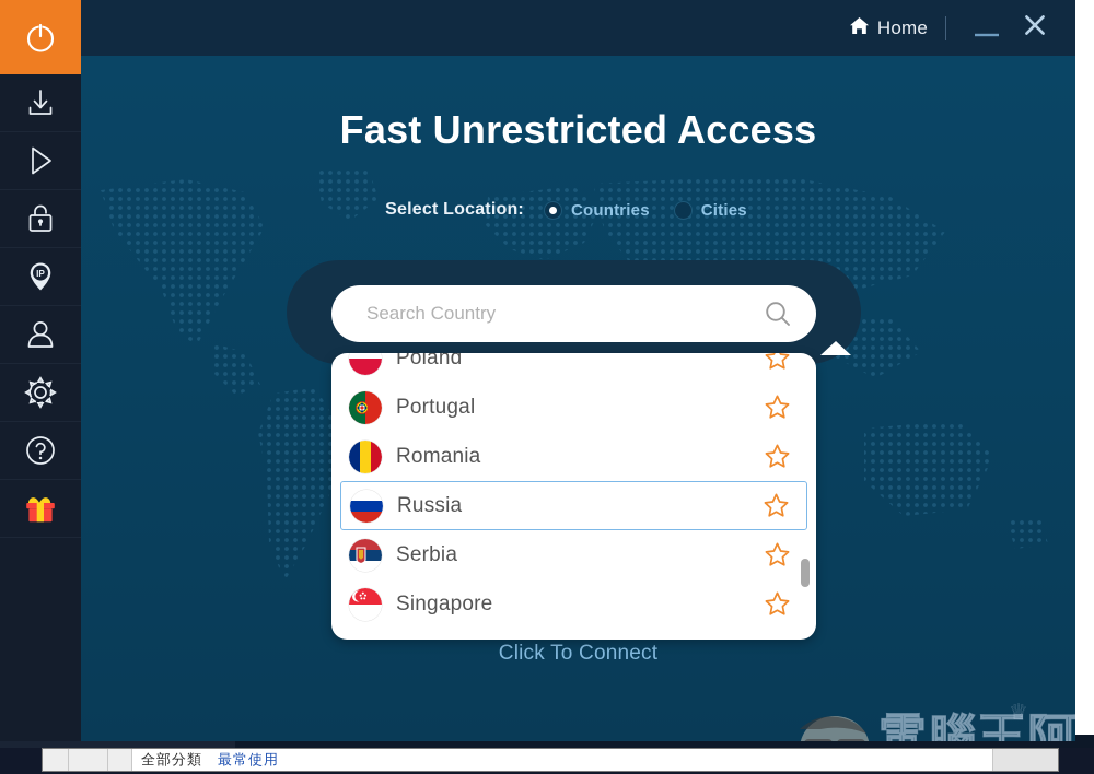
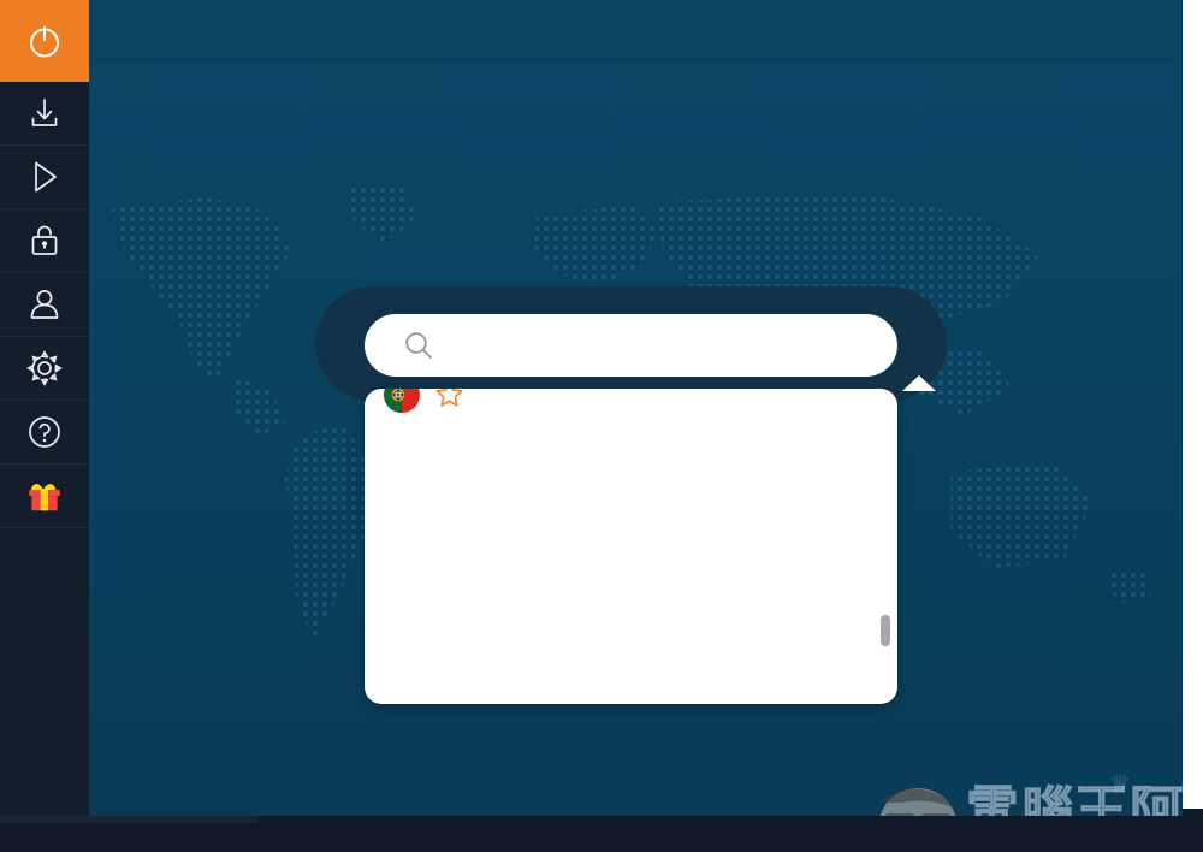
- 全部分類
- 最常使用
- IP
- Home
- Fast Unrestricted Access
- Select Location:
- Countries
- Cities
- Click To Connect
- Search Country
- Poland
- Portugal
- Romania
- Russia
- Serbia
- Singapore
  ♕
  電腦王阿
